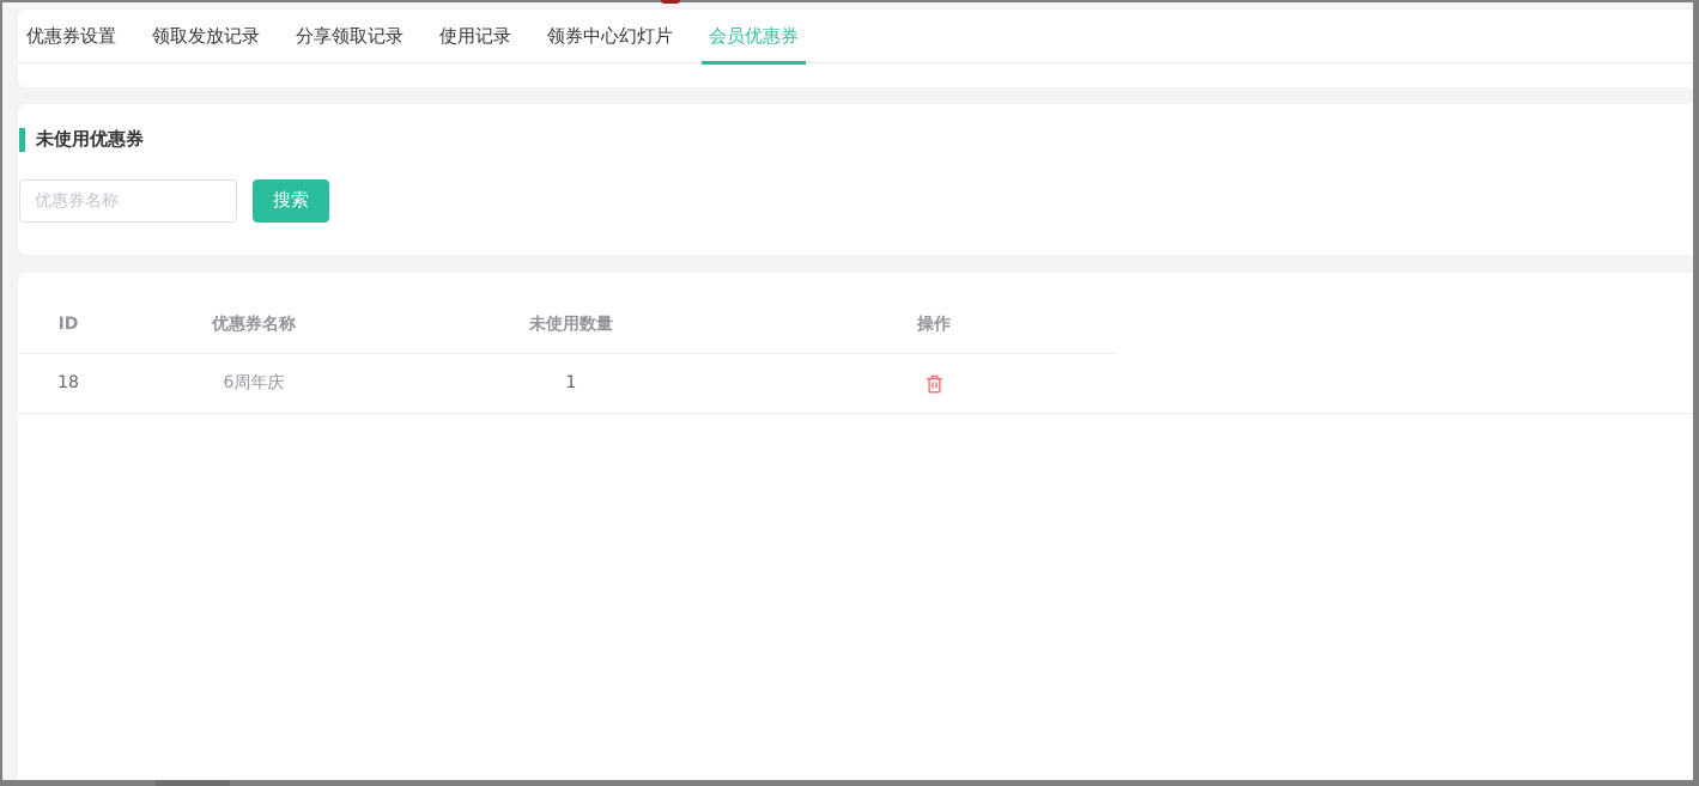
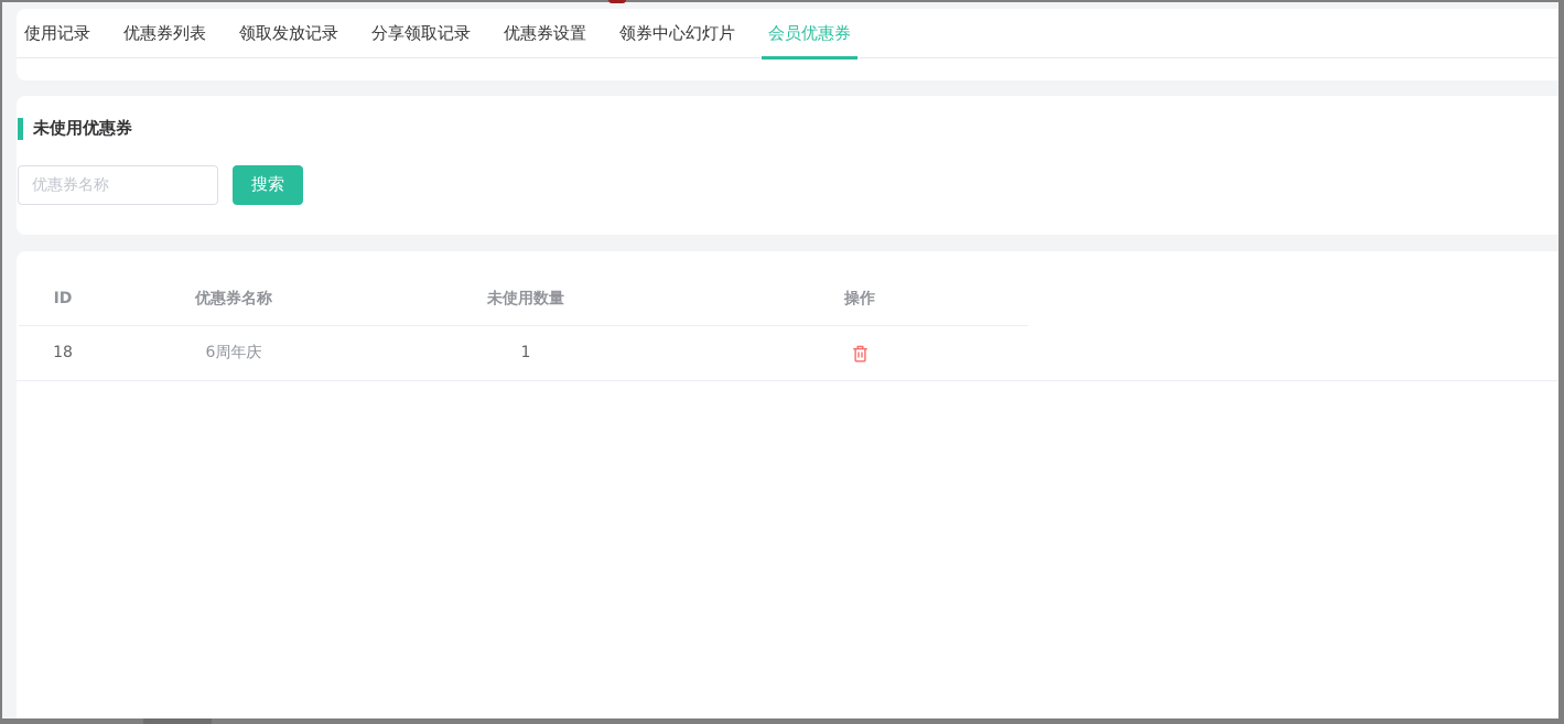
- 优惠券设置
+ 使用记录
+ 优惠券列表
  领取发放记录
  分享领取记录
- 使用记录
+ 优惠券设置
  领券中心幻灯片
  会员优惠券
  未使用优惠券
  优惠券名称
  搜索
  ID
  优惠券名称
  未使用数量
  操作
  18
  6周年庆
  1
